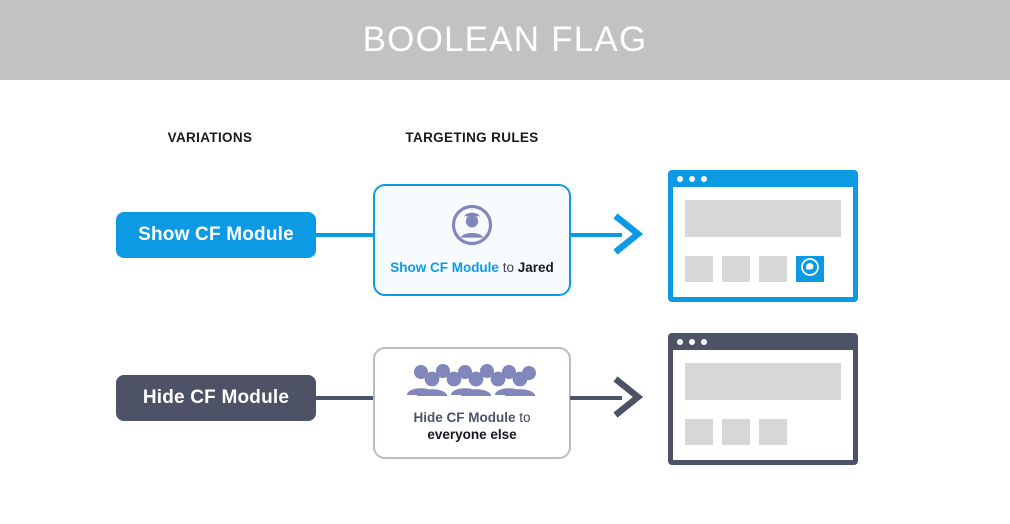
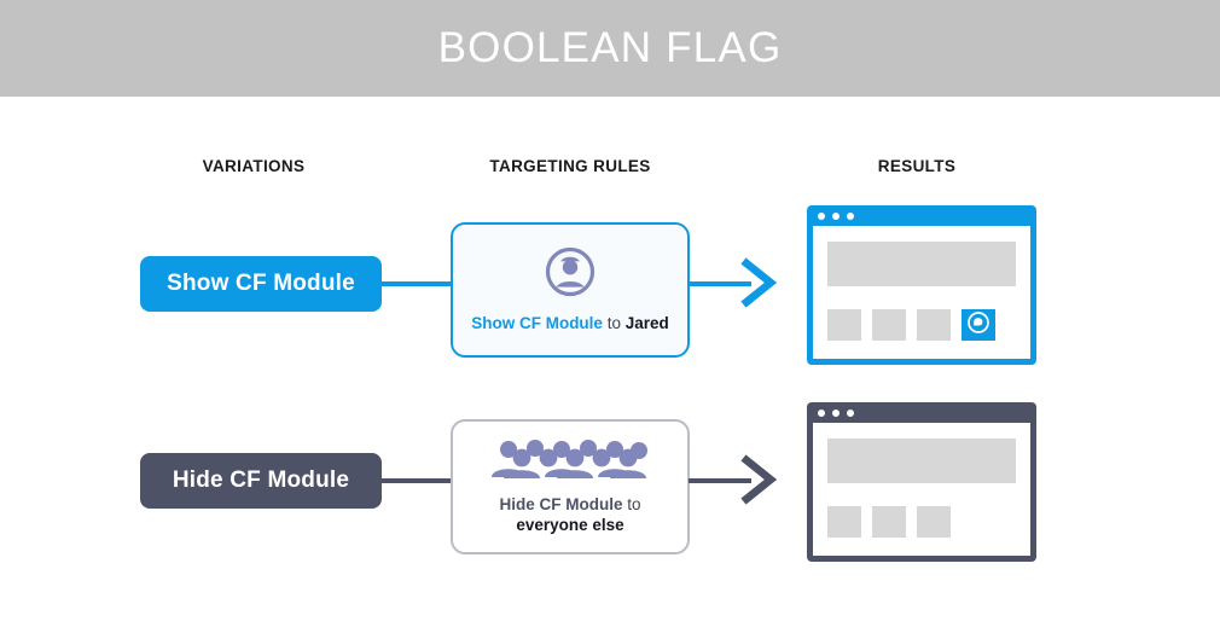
  BOOLEAN FLAG
  VARIATIONS
  TARGETING RULES
+ RESULTS
  Show CF Module
  Show CF Module to Jared
  Hide CF Module
  Hide CF Module to
  everyone else
